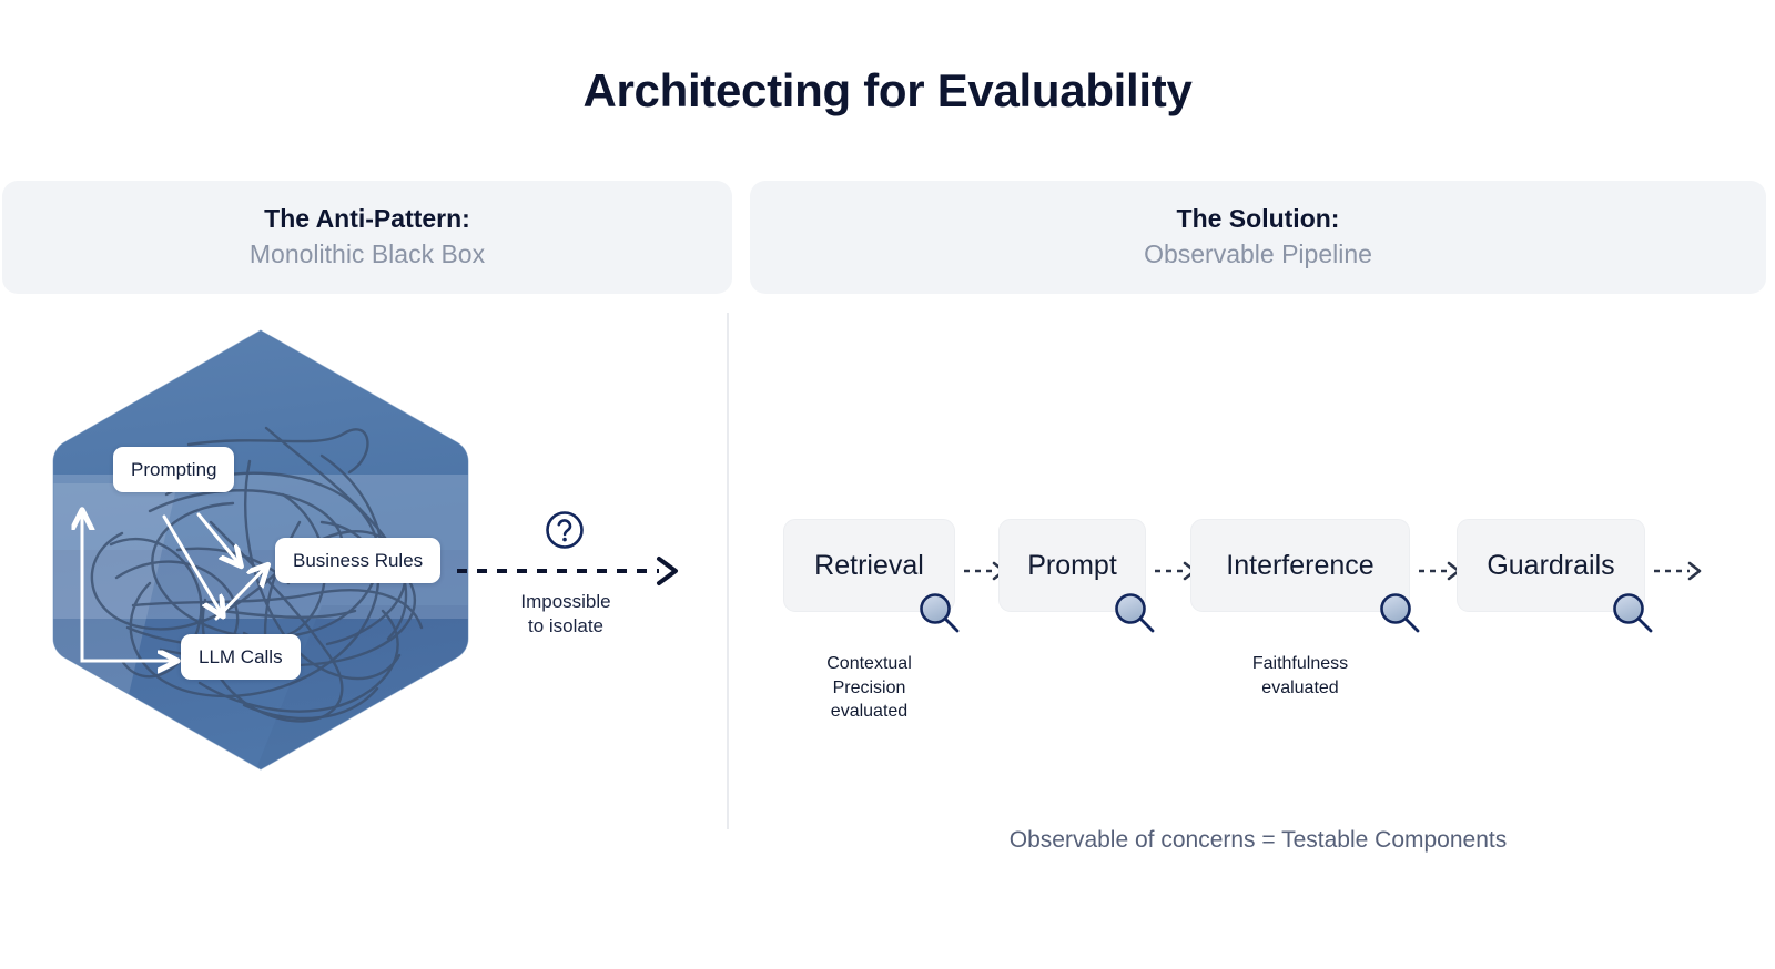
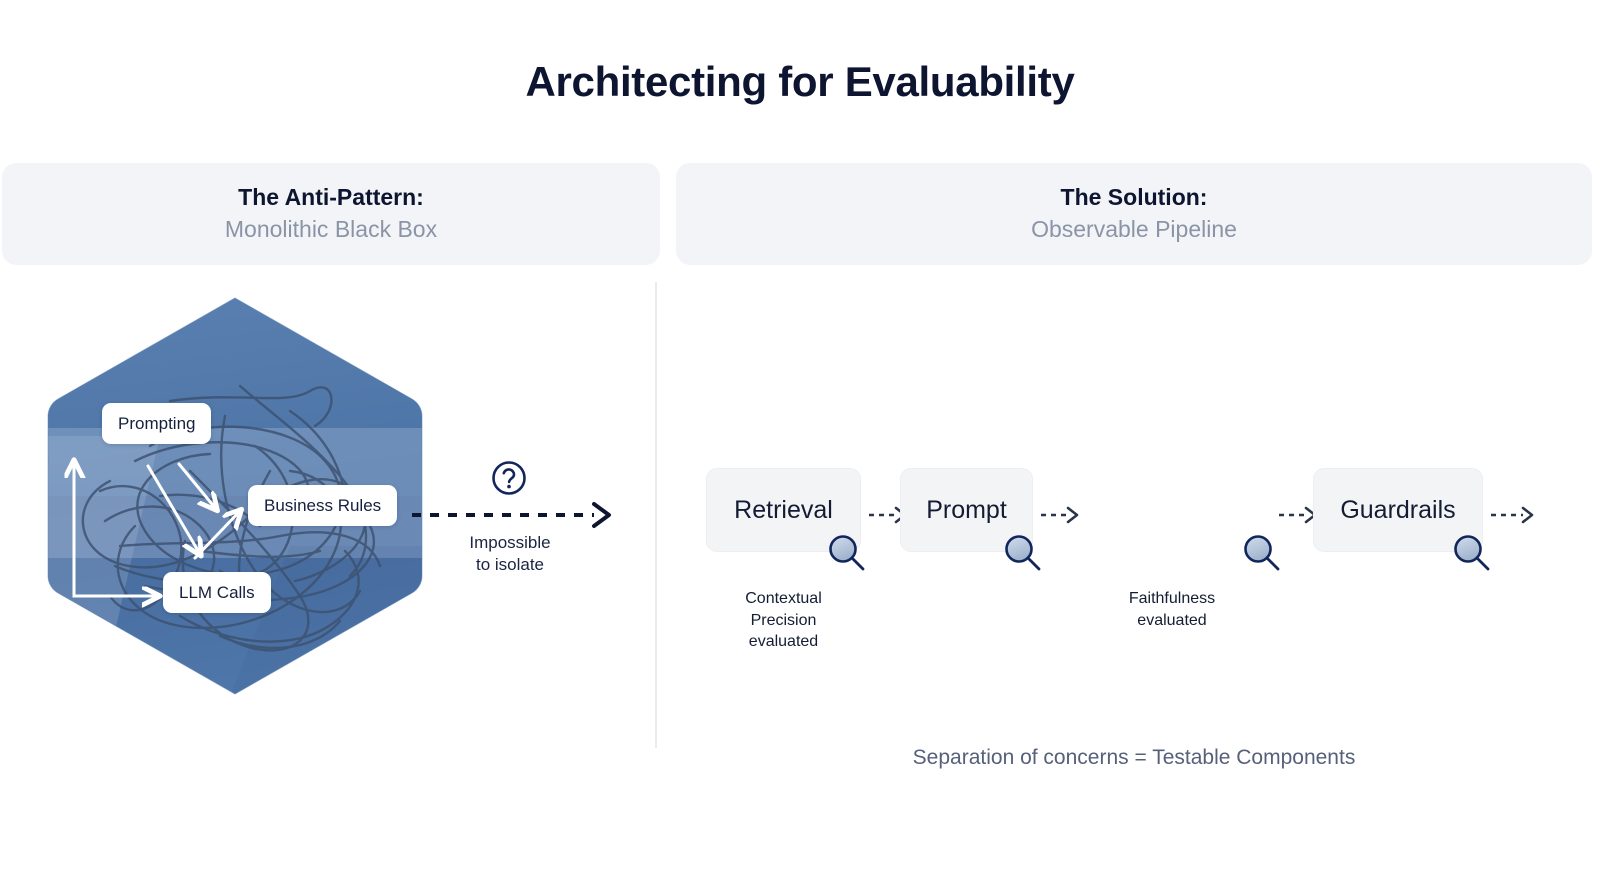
  Architecting for Evaluability
  The Anti-Pattern:
  Monolithic Black Box
  The Solution:
  Observable Pipeline
  Prompting
  Business Rules
  LLM Calls
  Impossible
  to isolate
  Retrieval
  Contextual
  Precision
  evaluated
  Prompt
- Interference
  Faithfulness
  evaluated
  Guardrails
- Observable of concerns = Testable Components
+ Separation of concerns = Testable Components
